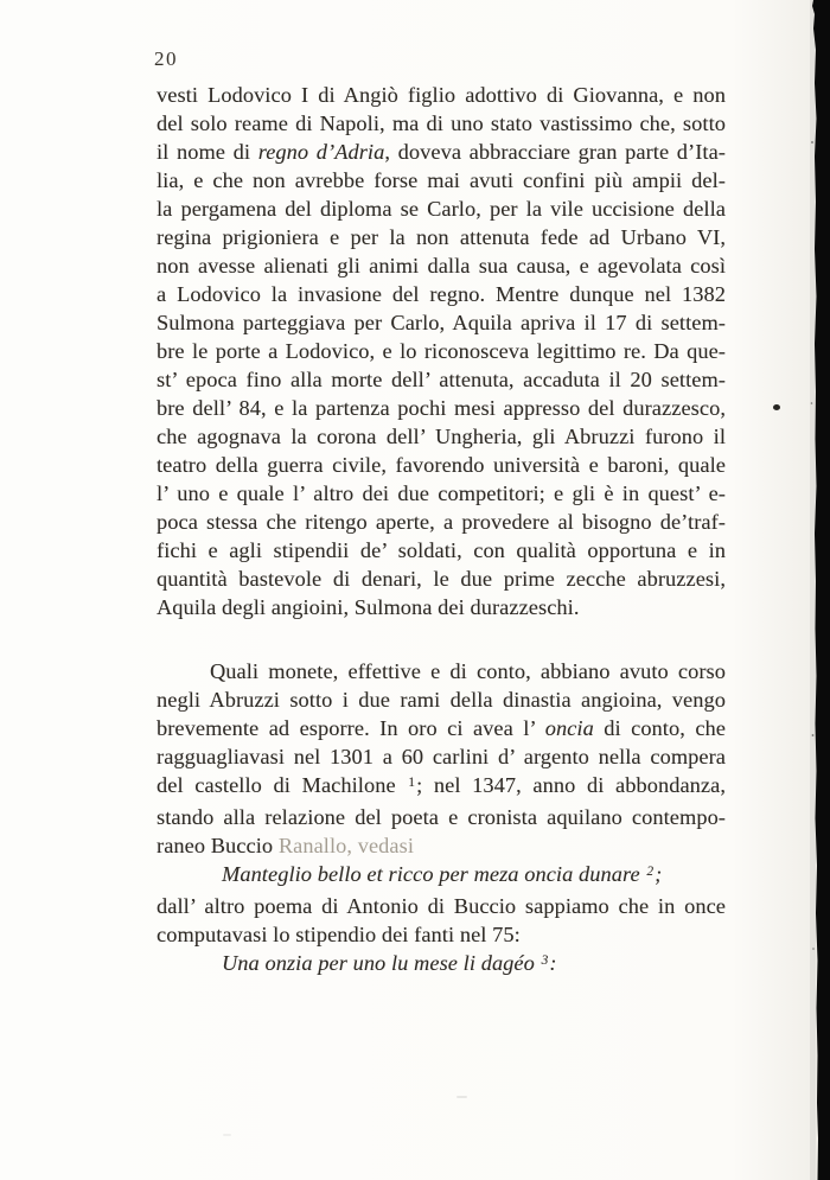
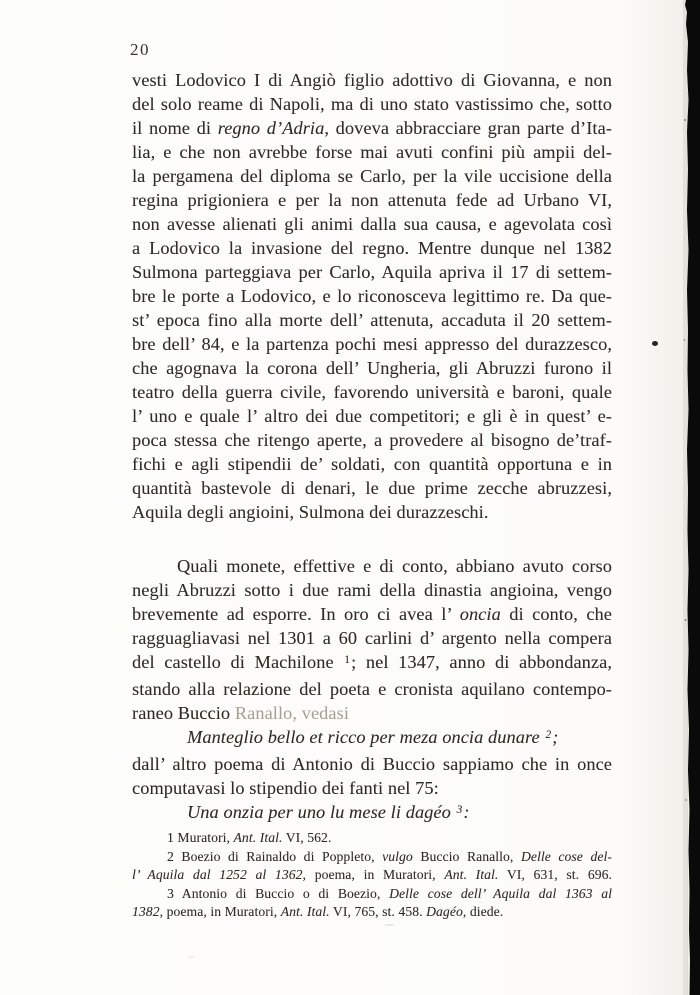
  20
  vesti Lodovico I di Angiò figlio adottivo di Giovanna, e non
  del solo reame di Napoli, ma di uno stato vastissimo che, sotto
  il nome di regno d’Adria, doveva abbracciare gran parte d’Ita-
  lia, e che non avrebbe forse mai avuti confini più ampii del-
  la pergamena del diploma se Carlo, per la vile uccisione della
  regina prigioniera e per la non attenuta fede ad Urbano VI,
  non avesse alienati gli animi dalla sua causa, e agevolata così
  a Lodovico la invasione del regno. Mentre dunque nel 1382
  Sulmona parteggiava per Carlo, Aquila apriva il 17 di settem-
  bre le porte a Lodovico, e lo riconosceva legittimo re. Da que-
  st’ epoca fino alla morte dell’ attenuta, accaduta il 20 settem-
  bre dell’ 84, e la partenza pochi mesi appresso del durazzesco,
  che agognava la corona dell’ Ungheria, gli Abruzzi furono il
  teatro della guerra civile, favorendo università e baroni, quale
  l’ uno e quale l’ altro dei due competitori; e gli è in quest’ e-
  poca stessa che ritengo aperte, a provedere al bisogno de’traf-
- fichi e agli stipendii de’ soldati, con qualità opportuna e in
+ fichi e agli stipendii de’ soldati, con quantità opportuna e in
  quantità bastevole di denari, le due prime zecche abruzzesi,
  Aquila degli angioini, Sulmona dei durazzeschi.
  Quali monete, effettive e di conto, abbiano avuto corso
  negli Abruzzi sotto i due rami della dinastia angioina, vengo
  brevemente ad esporre. In oro ci avea l’ oncia di conto, che
  ragguagliavasi nel 1301 a 60 carlini d’ argento nella compera
  del castello di Machilone 1; nel 1347, anno di abbondanza,
  stando alla relazione del poeta e cronista aquilano contempo-
  raneo Buccio Ranallo, vedasi
  Manteglio bello et ricco per meza oncia dunare 2;
  dall’ altro poema di Antonio di Buccio sappiamo che in once
  computavasi lo stipendio dei fanti nel 75:
  Una onzia per uno lu mese li dagéo 3:
+ 1 Muratori, Ant. Ital. VI, 562.
+ 2 Boezio di Rainaldo di Poppleto, vulgo Buccio Ranallo, Delle cose del-
+ l’ Aquila dal 1252 al 1362, poema, in Muratori, Ant. Ital. VI, 631, st. 696.
+ 3 Antonio di Buccio o di Boezio, Delle cose dell’ Aquila dal 1363 al
+ 1382, poema, in Muratori, Ant. Ital. VI, 765, st. 458. Dagéo, diede.
